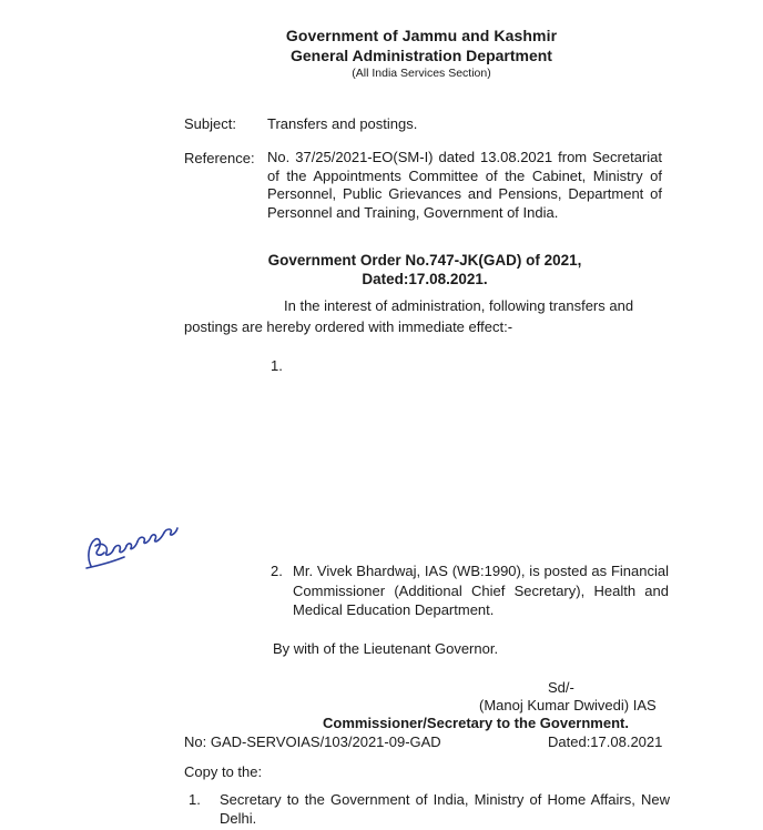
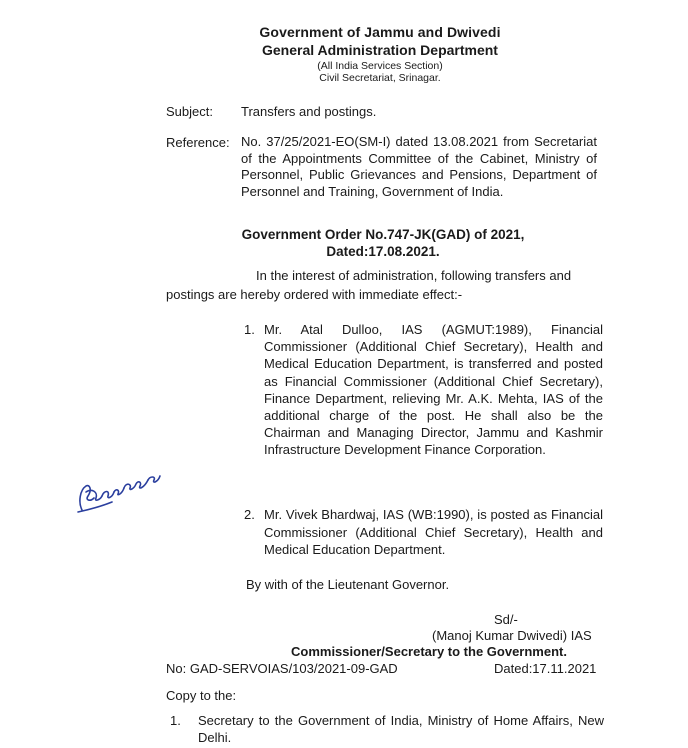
- Government of Jammu and Kashmir
+ Government of Jammu and Dwivedi
  General Administration Department
  (All India Services Section)
+ Civil Secretariat, Srinagar.
  Subject:
  Transfers and postings.
  Reference:
  No. 37/25/2021-EO(SM-I) dated 13.08.2021 from Secretariat of the Appointments Committee of the Cabinet, Ministry of Personnel, Public Grievances and Pensions, Department of Personnel and Training, Government of India.
  Government Order No.747-JK(GAD) of 2021,
  Dated:17.08.2021.
  In the interest of administration, following transfers and postings are hereby ordered with immediate effect:-
  1.
+ Mr. Atal Dulloo, IAS (AGMUT:1989), Financial Commissioner (Additional Chief Secretary), Health and Medical Education Department, is transferred and posted as Financial Commissioner (Additional Chief Secretary), Finance Department, relieving Mr. A.K. Mehta, IAS of the additional charge of the post. He shall also be the Chairman and Managing Director, Jammu and Kashmir Infrastructure Development Finance Corporation.
  2.
  Mr. Vivek Bhardwaj, IAS (WB:1990), is posted as Financial Commissioner (Additional Chief Secretary), Health and Medical Education Department.
  By with of the Lieutenant Governor.
  Sd/-
  (Manoj Kumar Dwivedi) IAS
  Commissioner/Secretary to the Government.
  No: GAD-SERVOIAS/103/2021-09-GAD
- Dated:17.08.2021
+ Dated:17.11.2021
  Copy to the:
  1.
  Secretary to the Government of India, Ministry of Home Affairs, New Delhi.
